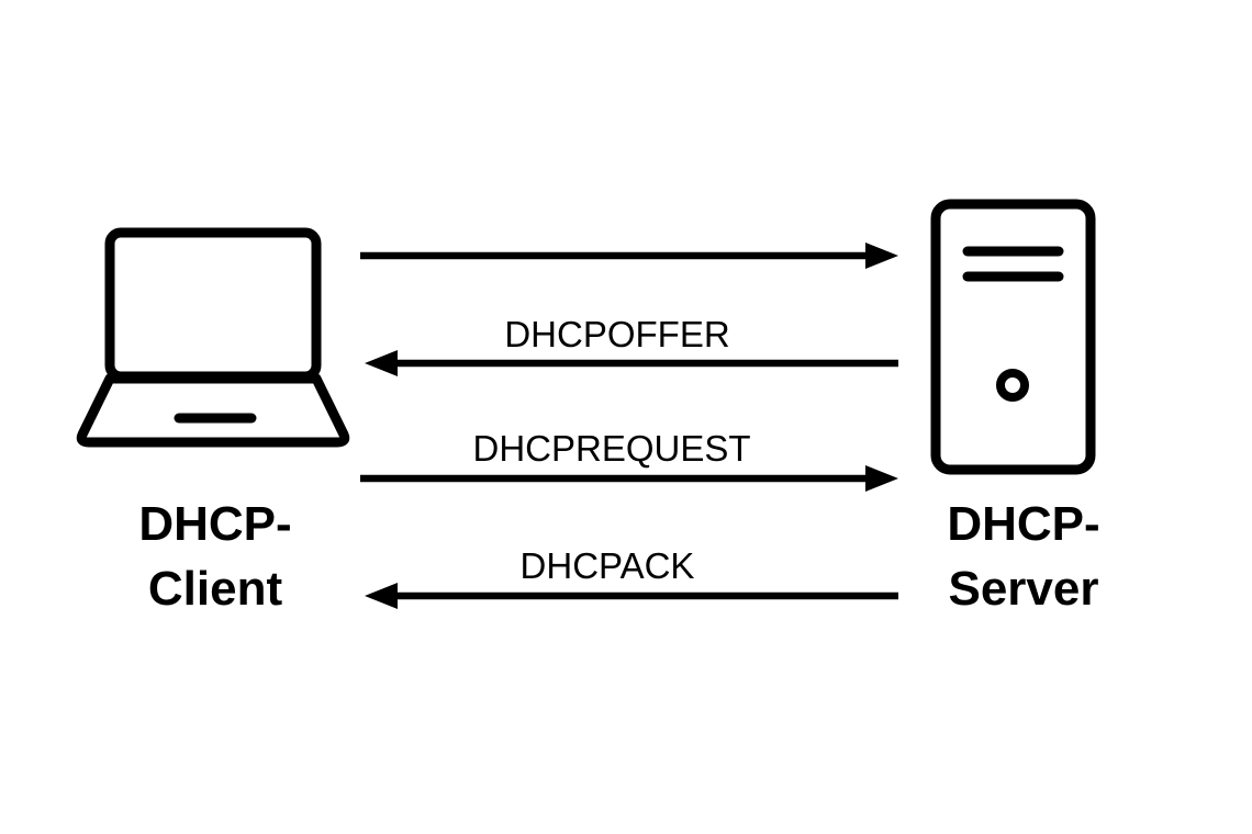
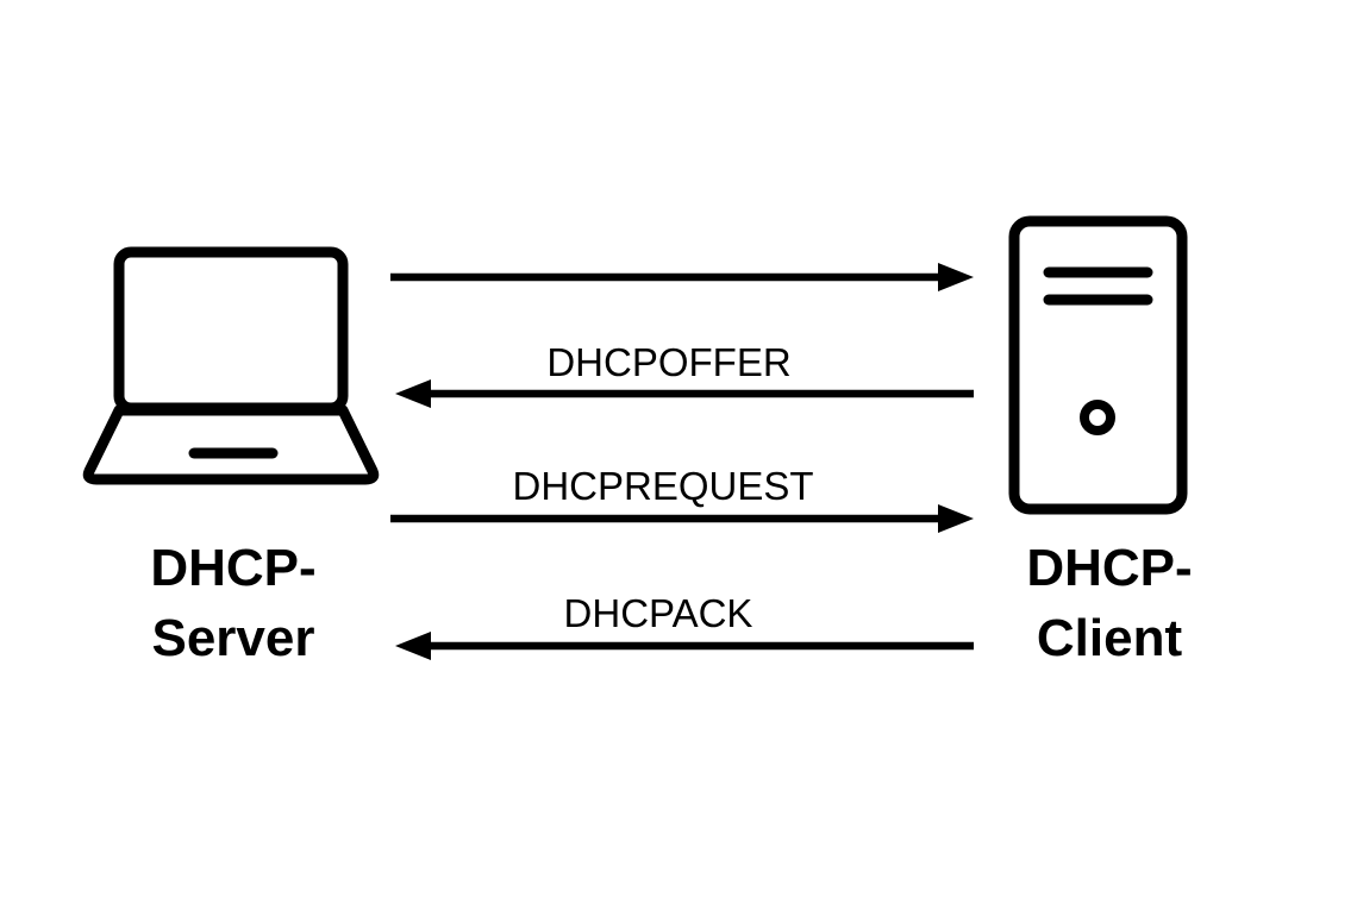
  DHCP-
- Client
+ Server
  DHCP-
- Server
+ Client
  DHCPOFFER
  DHCPREQUEST
  DHCPACK
